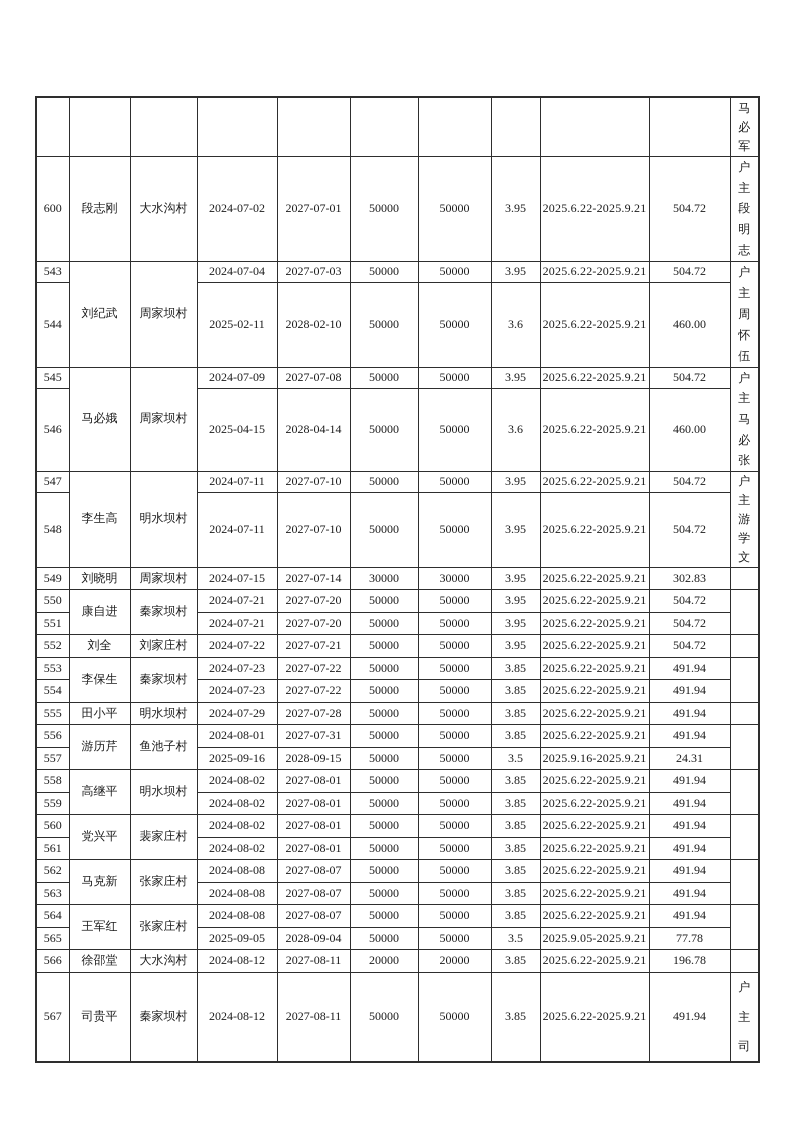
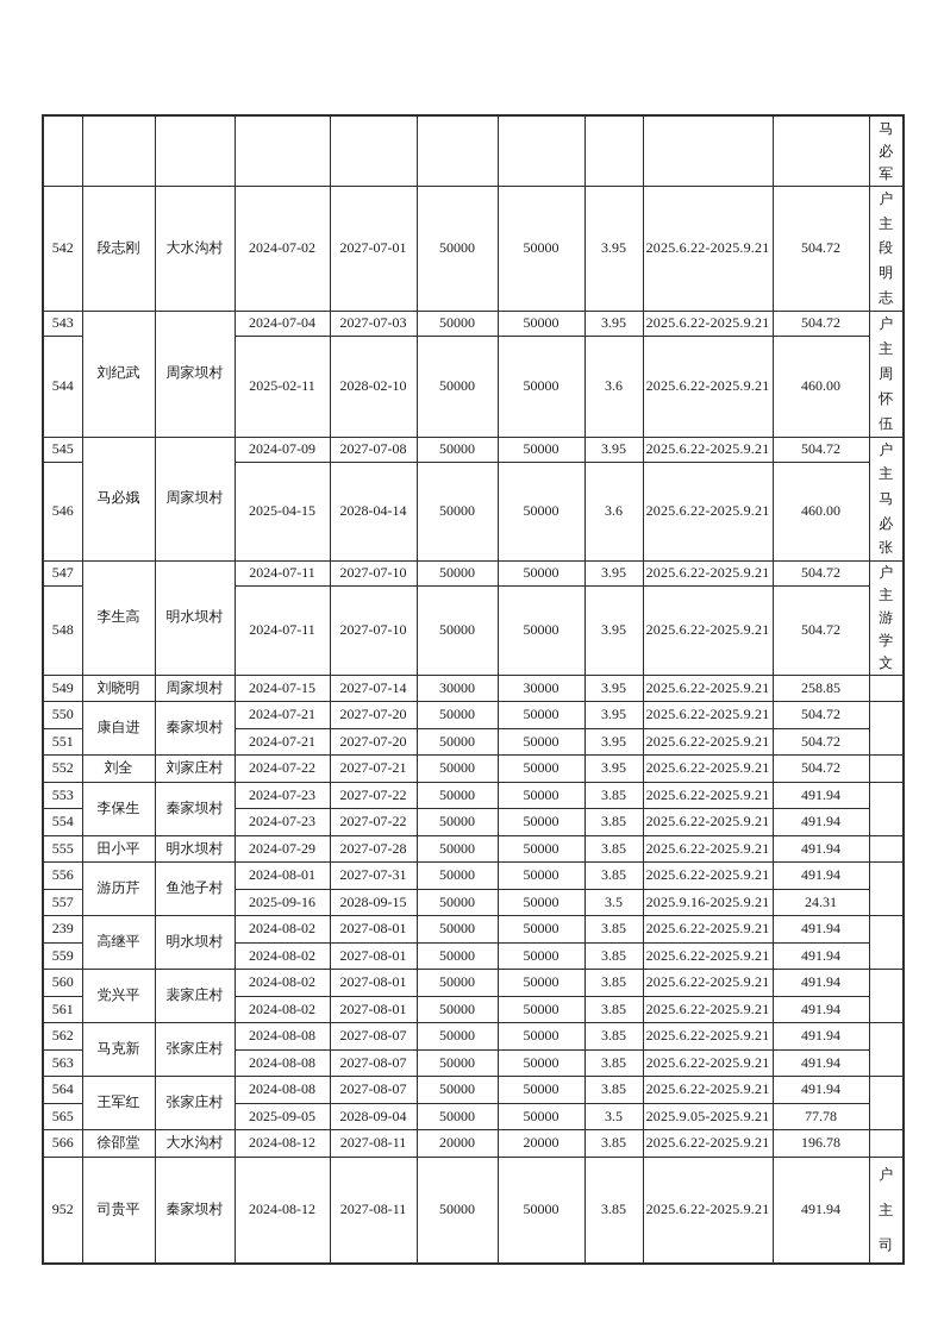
  										马必军
- 600	段志刚	大水沟村	2024-07-02	2027-07-01	50000	50000	3.95	2025.6.22-2025.9.21	504.72	户主段明志
+ 542	段志刚	大水沟村	2024-07-02	2027-07-01	50000	50000	3.95	2025.6.22-2025.9.21	504.72	户主段明志
  543	刘纪武	周家坝村	2024-07-04	2027-07-03	50000	50000	3.95	2025.6.22-2025.9.21	504.72	户主周怀伍
  544	2025-02-11	2028-02-10	50000	50000	3.6	2025.6.22-2025.9.21	460.00
  545	马必娥	周家坝村	2024-07-09	2027-07-08	50000	50000	3.95	2025.6.22-2025.9.21	504.72	户主马必张
  546	2025-04-15	2028-04-14	50000	50000	3.6	2025.6.22-2025.9.21	460.00
  547	李生高	明水坝村	2024-07-11	2027-07-10	50000	50000	3.95	2025.6.22-2025.9.21	504.72	户主游学文
  548	2024-07-11	2027-07-10	50000	50000	3.95	2025.6.22-2025.9.21	504.72
- 549	刘晓明	周家坝村	2024-07-15	2027-07-14	30000	30000	3.95	2025.6.22-2025.9.21	302.83
+ 549	刘晓明	周家坝村	2024-07-15	2027-07-14	30000	30000	3.95	2025.6.22-2025.9.21	258.85
  550	康自进	秦家坝村	2024-07-21	2027-07-20	50000	50000	3.95	2025.6.22-2025.9.21	504.72
  551	2024-07-21	2027-07-20	50000	50000	3.95	2025.6.22-2025.9.21	504.72
  552	刘全	刘家庄村	2024-07-22	2027-07-21	50000	50000	3.95	2025.6.22-2025.9.21	504.72
  553	李保生	秦家坝村	2024-07-23	2027-07-22	50000	50000	3.85	2025.6.22-2025.9.21	491.94
  554	2024-07-23	2027-07-22	50000	50000	3.85	2025.6.22-2025.9.21	491.94
  555	田小平	明水坝村	2024-07-29	2027-07-28	50000	50000	3.85	2025.6.22-2025.9.21	491.94
  556	游历芹	鱼池子村	2024-08-01	2027-07-31	50000	50000	3.85	2025.6.22-2025.9.21	491.94
  557	2025-09-16	2028-09-15	50000	50000	3.5	2025.9.16-2025.9.21	24.31
- 558	高继平	明水坝村	2024-08-02	2027-08-01	50000	50000	3.85	2025.6.22-2025.9.21	491.94
+ 239	高继平	明水坝村	2024-08-02	2027-08-01	50000	50000	3.85	2025.6.22-2025.9.21	491.94
  559	2024-08-02	2027-08-01	50000	50000	3.85	2025.6.22-2025.9.21	491.94
  560	党兴平	裴家庄村	2024-08-02	2027-08-01	50000	50000	3.85	2025.6.22-2025.9.21	491.94
  561	2024-08-02	2027-08-01	50000	50000	3.85	2025.6.22-2025.9.21	491.94
  562	马克新	张家庄村	2024-08-08	2027-08-07	50000	50000	3.85	2025.6.22-2025.9.21	491.94
  563	2024-08-08	2027-08-07	50000	50000	3.85	2025.6.22-2025.9.21	491.94
  564	王军红	张家庄村	2024-08-08	2027-08-07	50000	50000	3.85	2025.6.22-2025.9.21	491.94
  565	2025-09-05	2028-09-04	50000	50000	3.5	2025.9.05-2025.9.21	77.78
  566	徐邵堂	大水沟村	2024-08-12	2027-08-11	20000	20000	3.85	2025.6.22-2025.9.21	196.78
- 567	司贵平	秦家坝村	2024-08-12	2027-08-11	50000	50000	3.85	2025.6.22-2025.9.21	491.94	户主司
+ 952	司贵平	秦家坝村	2024-08-12	2027-08-11	50000	50000	3.85	2025.6.22-2025.9.21	491.94	户主司
